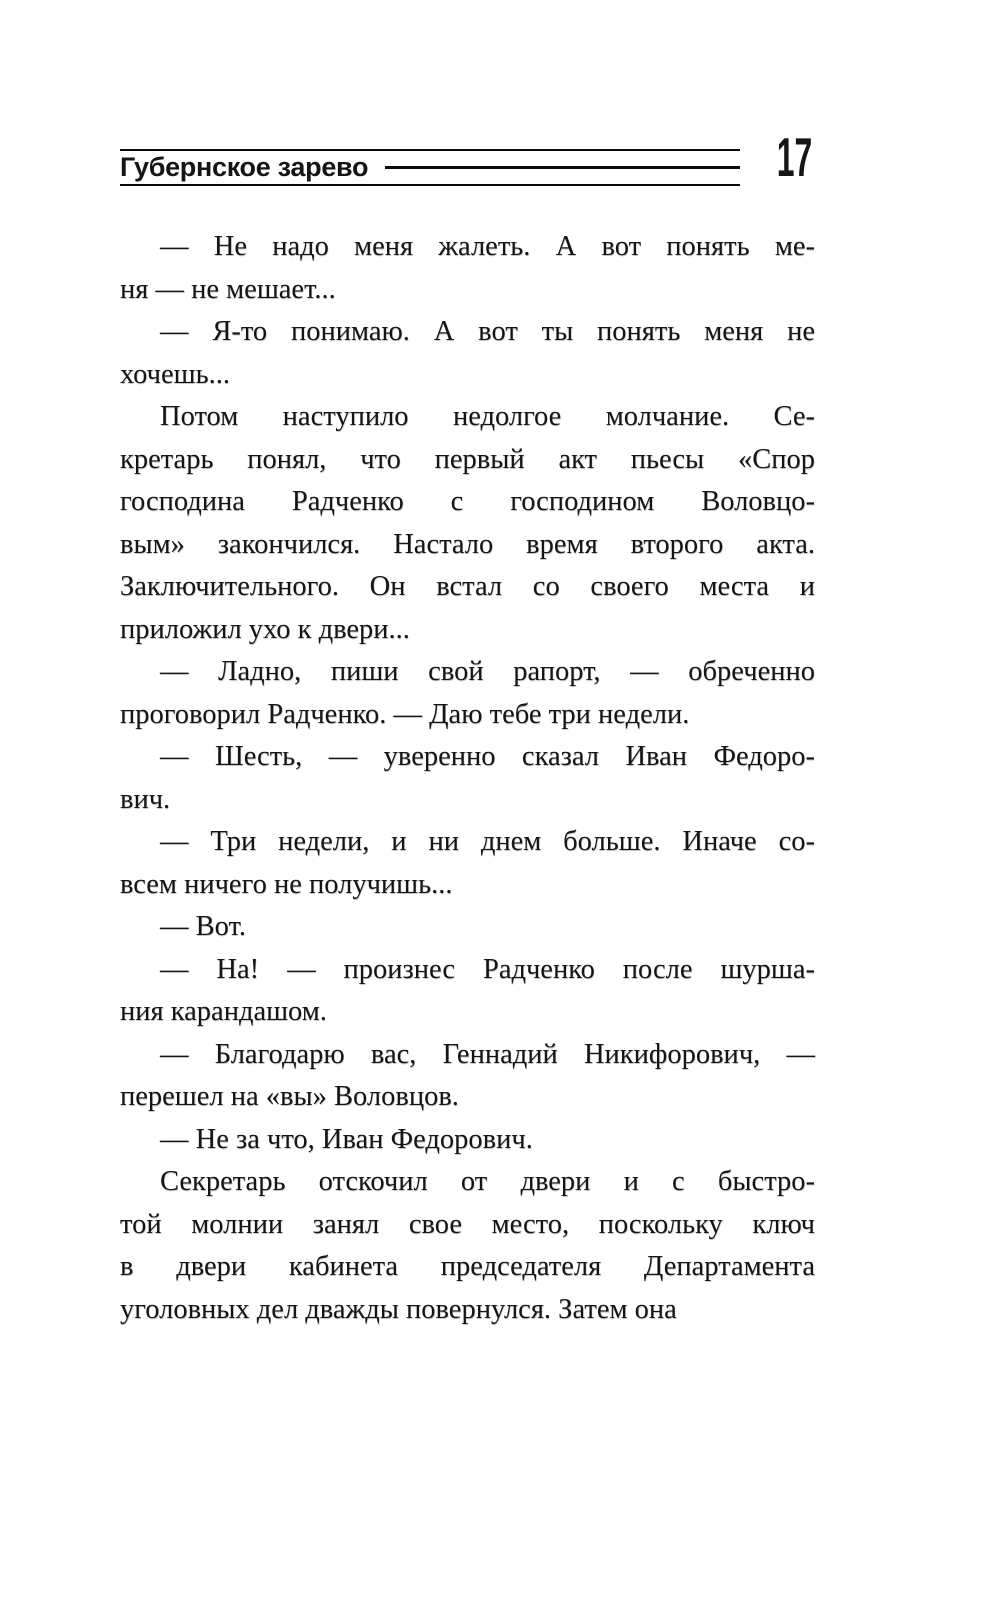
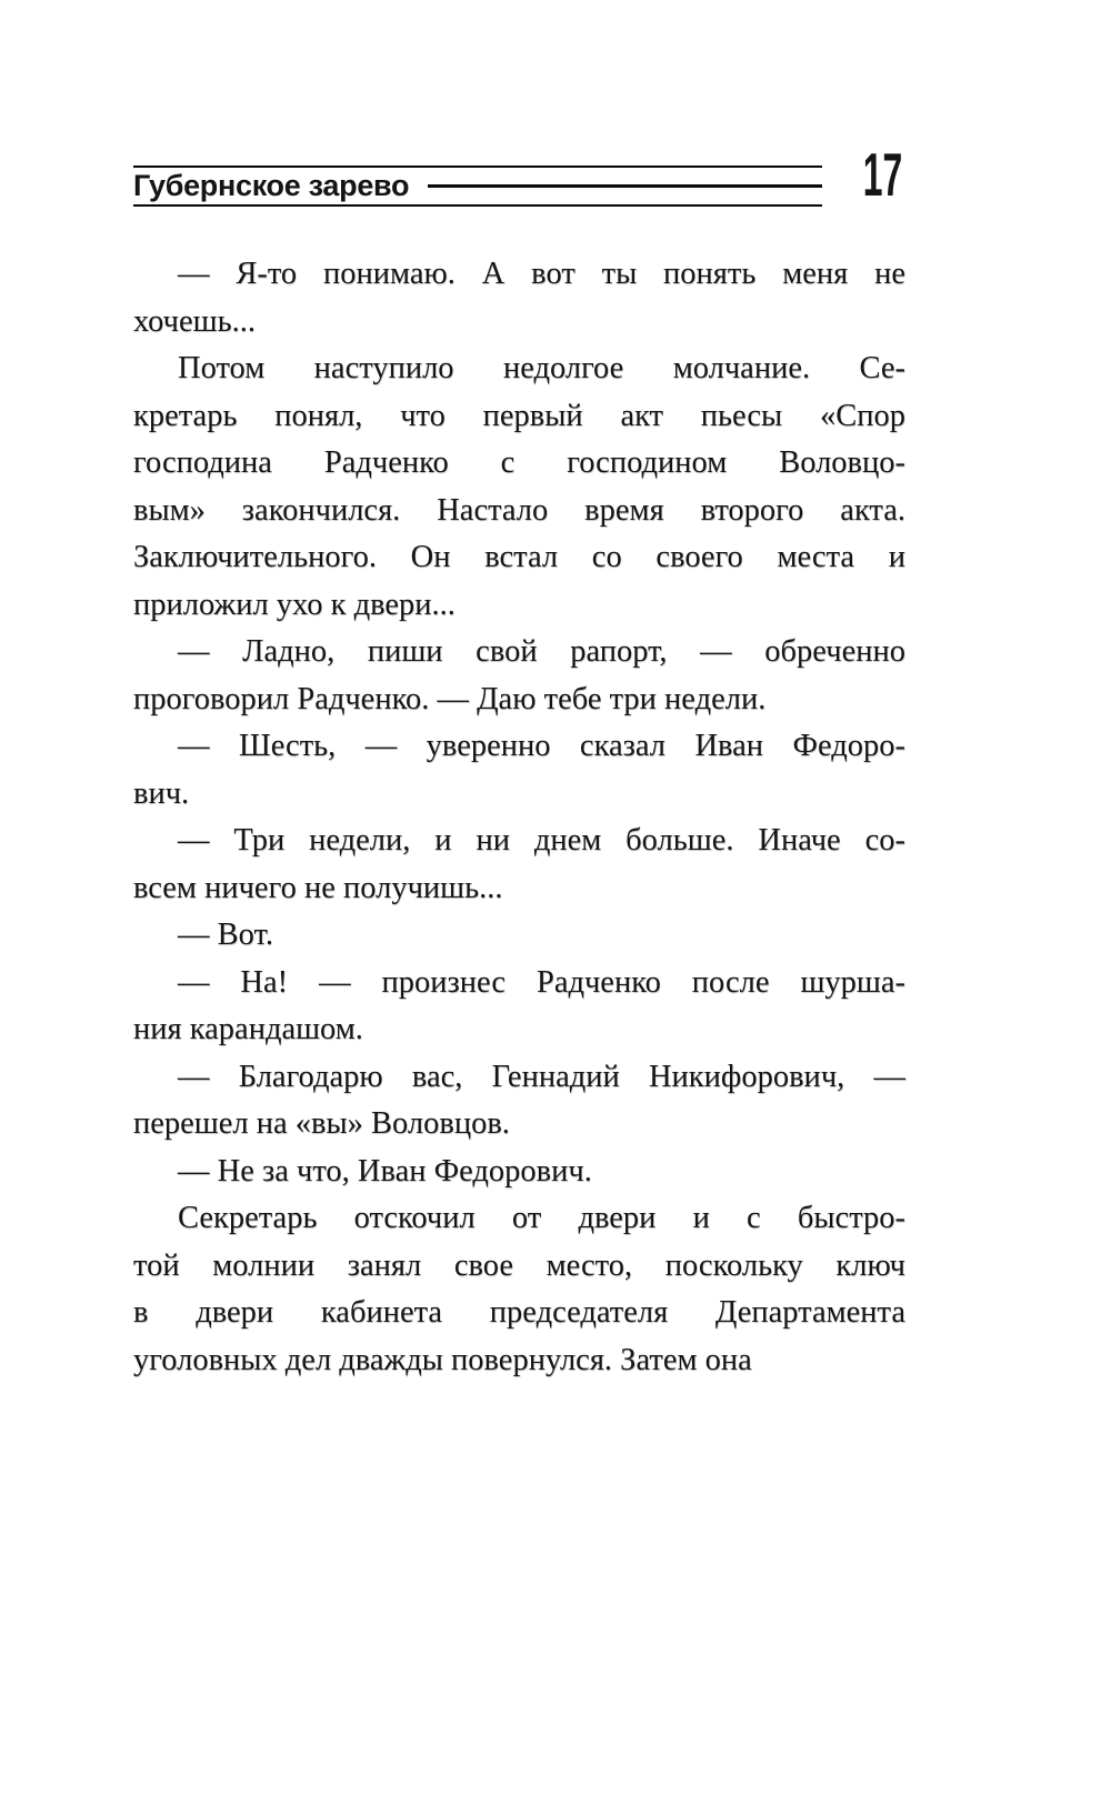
  Губернское зарево
  17
- — Не надо меня жалеть. А вот понять ме-
- ня — не мешает...
  — Я-то понимаю. А вот ты понять меня не
  хочешь...
  Потом наступило недолгое молчание. Се-
  кретарь понял, что первый акт пьесы «Спор
  господина Радченко с господином Воловцо-
  вым» закончился. Настало время второго акта.
  Заключительного. Он встал со своего места и
  приложил ухо к двери...
  — Ладно, пиши свой рапорт, — обреченно
  проговорил Радченко. — Даю тебе три недели.
  — Шесть, — уверенно сказал Иван Федоро-
  вич.
  — Три недели, и ни днем больше. Иначе со-
  всем ничего не получишь...
  — Вот.
  — На! — произнес Радченко после шурша-
  ния карандашом.
  — Благодарю вас, Геннадий Никифорович, —
  перешел на «вы» Воловцов.
  — Не за что, Иван Федорович.
  Секретарь отскочил от двери и с быстро-
  той молнии занял свое место, поскольку ключ
  в двери кабинета председателя Департамента
  уголовных дел дважды повернулся. Затем она
